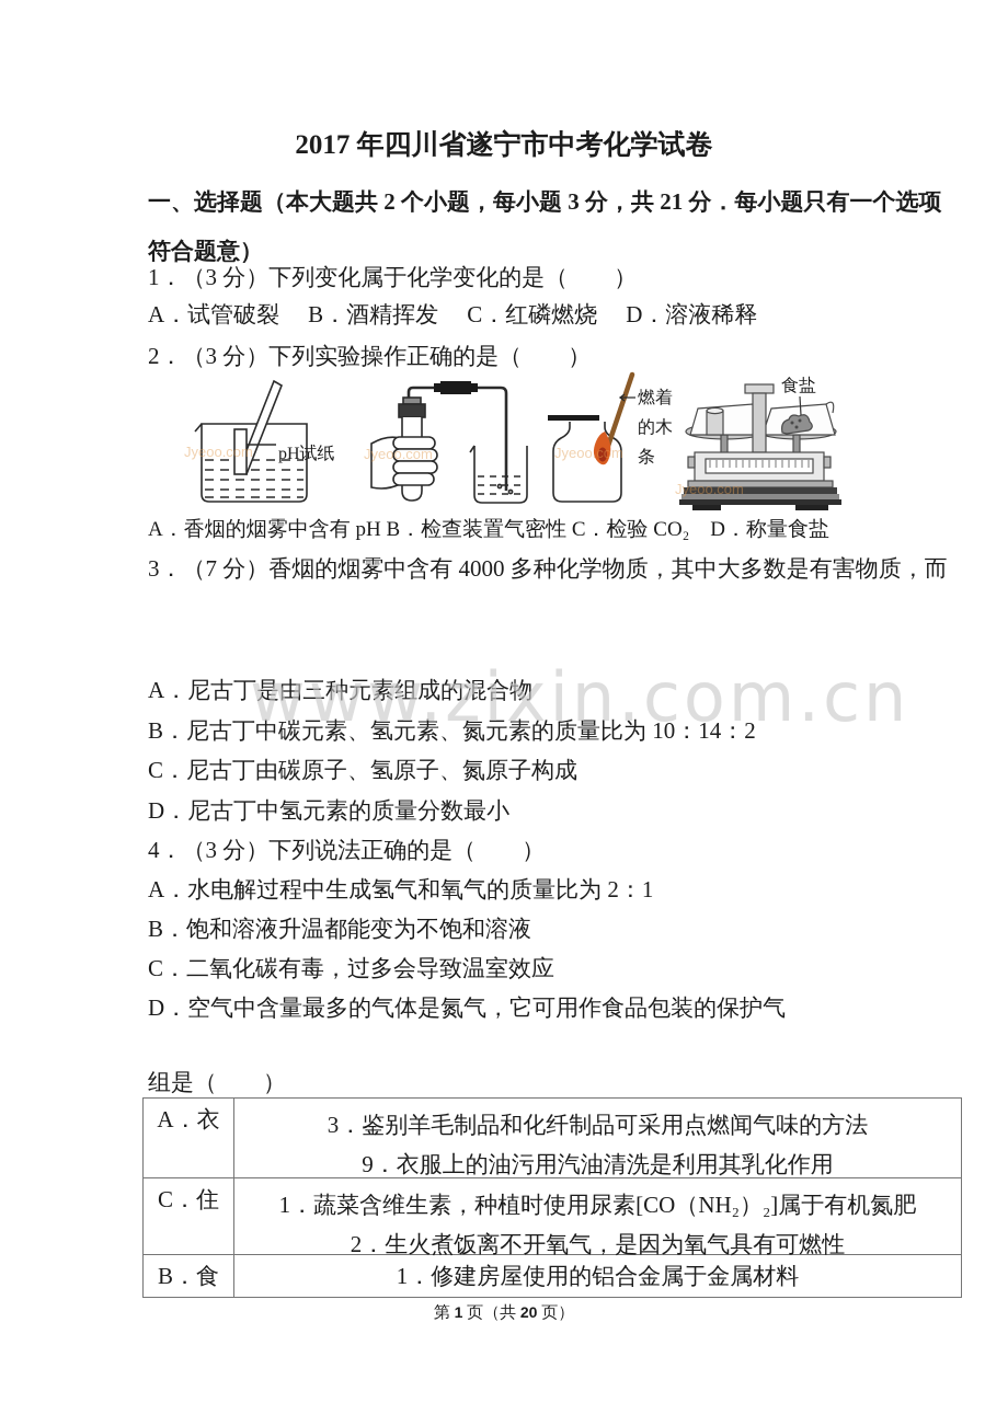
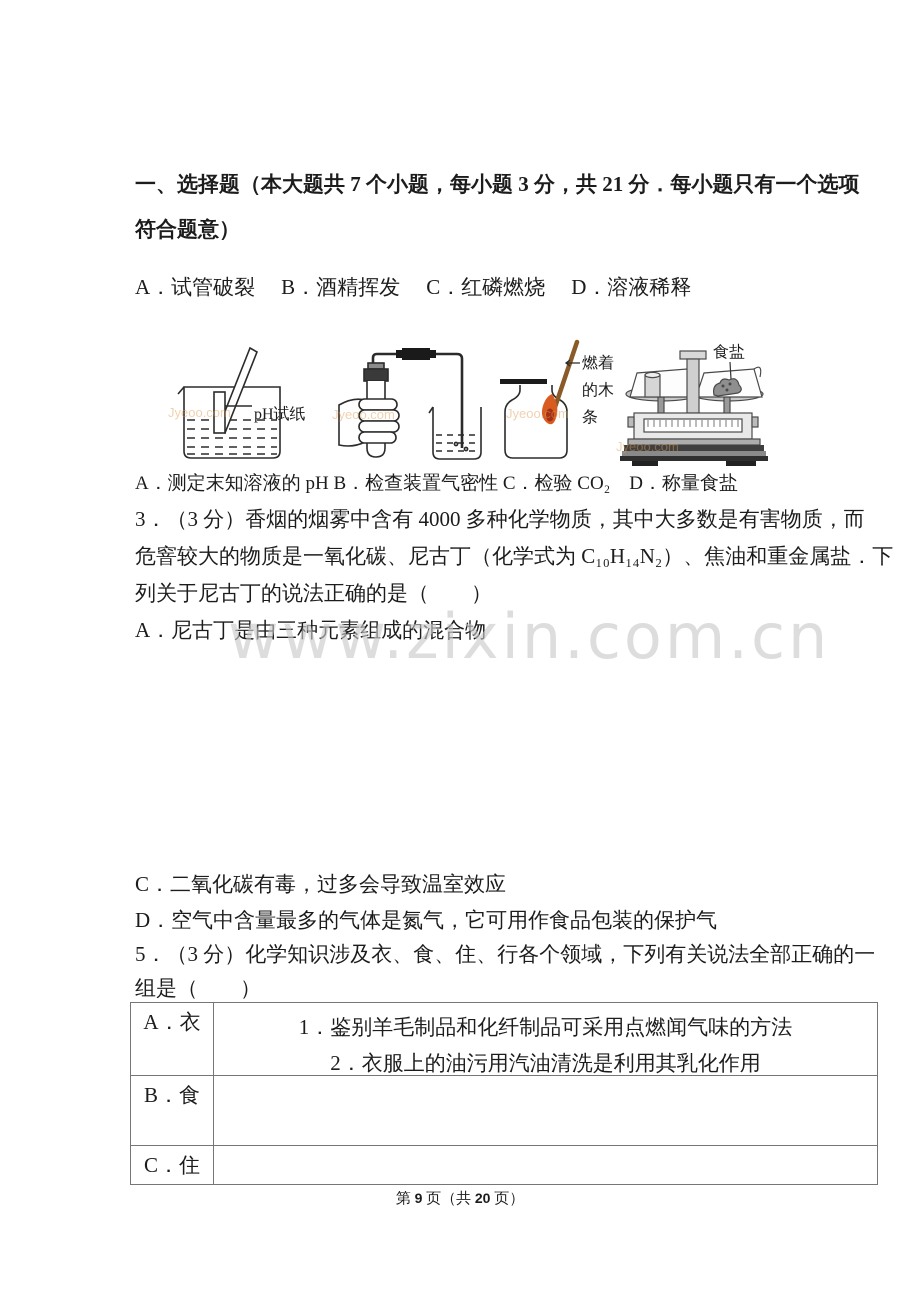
- 2017 年四川省遂宁市中考化学试卷
- 一、选择题（本大题共 2 个小题，每小题 3 分，共 21 分．每小题只有一个选项
+ 一、选择题（本大题共 7 个小题，每小题 3 分，共 21 分．每小题只有一个选项
  符合题意）
- 1．（3 分）下列变化属于化学变化的是（ ）
  A．试管破裂
  B．酒精挥发
  C．红磷燃烧
  D．溶液稀释
- 2．（3 分）下列实验操作正确的是（ ）
  pH试纸
  燃着的木条
  食盐
  Jyeoo.com
  Jyeoo.com
  Jyeoo.com
  Jyeoo.com
- A．香烟的烟雾中含有 pH B．检查装置气密性 C．检验 CO₂ D．称量食盐
+ A．测定末知溶液的 pH B．检查装置气密性 C．检验 CO₂ D．称量食盐
- 3．（7 分）香烟的烟雾中含有 4000 多种化学物质，其中大多数是有害物质，而
+ 3．（3 分）香烟的烟雾中含有 4000 多种化学物质，其中大多数是有害物质，而
+ 危窨较大的物质是一氧化碳、尼古丁（化学式为 C₁₀H₁₄N₂）、焦油和重金属盐．下
+ 列关于尼古丁的说法正确的是（ ）
  A．尼古丁是由三种元素组成的混合物
- B．尼古丁中碳元素、氢元素、氮元素的质量比为 10：14：2
- C．尼古丁由碳原子、氢原子、氮原子构成
- D．尼古丁中氢元素的质量分数最小
- 4．（3 分）下列说法正确的是（ ）
- A．水电解过程中生成氢气和氧气的质量比为 2：1
- B．饱和溶液升温都能变为不饱和溶液
  C．二氧化碳有毒，过多会导致温室效应
  D．空气中含量最多的气体是氮气，它可用作食品包装的保护气
+ 5．（3 分）化学知识涉及衣、食、住、行各个领域，下列有关说法全部正确的一
  组是（ ）
  A．衣
- 3．鉴别羊毛制品和化纤制品可采用点燃闻气味的方法
+ 1．鉴别羊毛制品和化纤制品可采用点燃闻气味的方法
- 9．衣服上的油污用汽油清洗是利用其乳化作用
+ 2．衣服上的油污用汽油清洗是利用其乳化作用
- C．住
+ B．食
- 1．蔬菜含维生素，种植时使用尿素[CO（NH₂）₂]属于有机氮肥
- 2．生火煮饭离不开氧气，是因为氧气具有可燃性
- B．食
+ C．住
- 1．修建房屋使用的铝合金属于金属材料
  www.zixin.com.cn
- 第 1 页（共 20 页）
+ 第 9 页（共 20 页）
